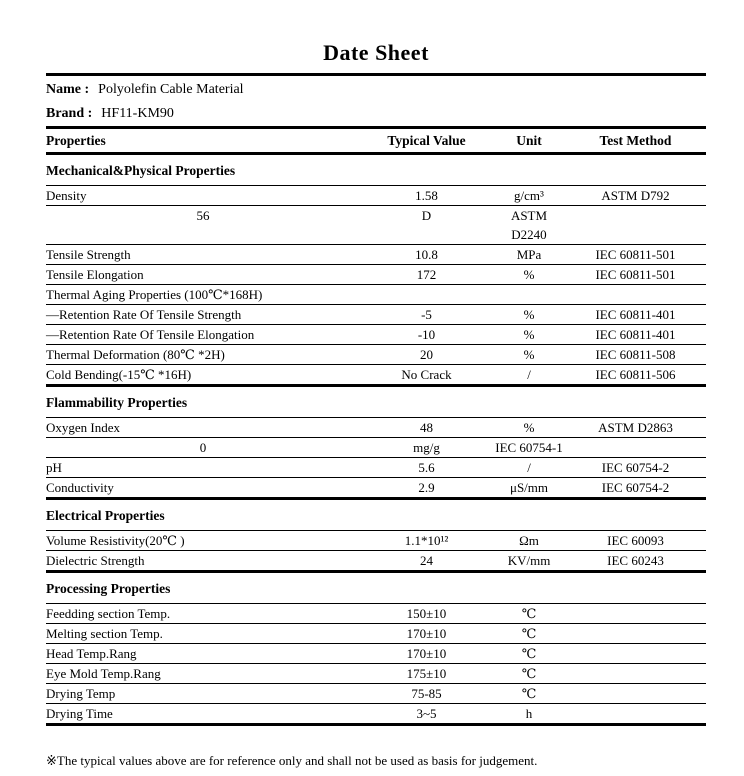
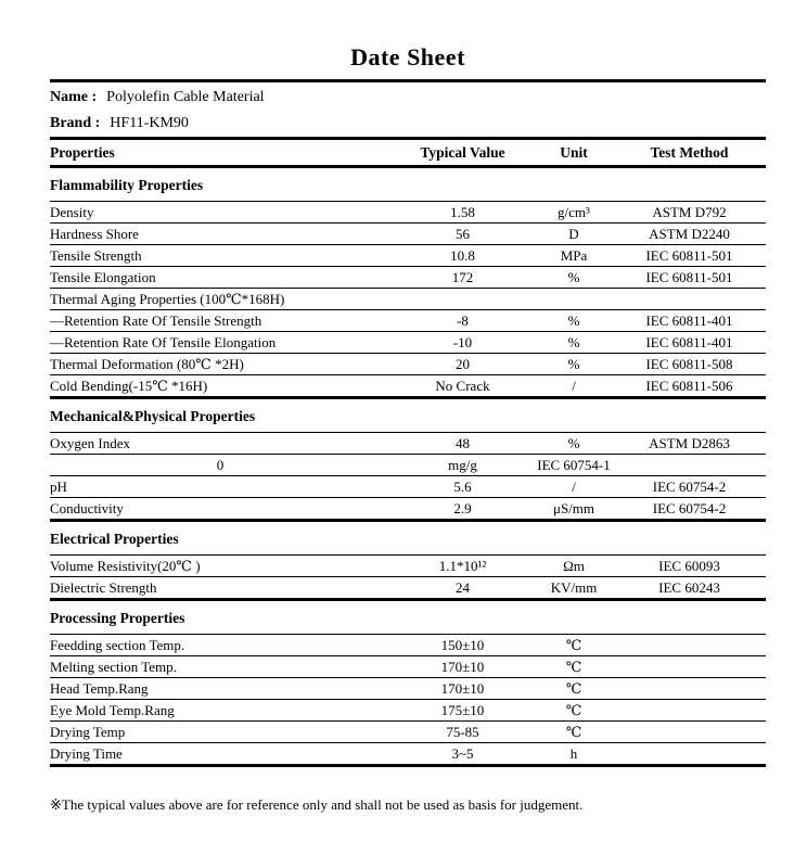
  Date Sheet
  Name : Polyolefin Cable Material
  Brand : HF11-KM90
  Properties
  Typical Value
  Unit
  Test Method
- Mechanical&Physical Properties
+ Flammability Properties
  Density
  1.58
  g/cm³
  ASTM D792
+ Hardness Shore
  56
  D
  ASTM D2240
  Tensile Strength
  10.8
  MPa
  IEC 60811-501
  Tensile Elongation
  172
  %
  IEC 60811-501
  Thermal Aging Properties (100℃*168H)
  —Retention Rate Of Tensile Strength
- -5
+ -8
  %
  IEC 60811-401
  —Retention Rate Of Tensile Elongation
  -10
  %
  IEC 60811-401
  Thermal Deformation (80℃ *2H)
  20
  %
  IEC 60811-508
  Cold Bending(-15℃ *16H)
  No Crack
  /
  IEC 60811-506
- Flammability Properties
+ Mechanical&Physical Properties
  Oxygen Index
  48
  %
  ASTM D2863
  0
  mg/g
  IEC 60754-1
  pH
  5.6
  /
  IEC 60754-2
  Conductivity
  2.9
  μS/mm
  IEC 60754-2
  Electrical Properties
  Volume Resistivity(20℃ )
  1.1*10¹²
  Ωm
  IEC 60093
  Dielectric Strength
  24
  KV/mm
  IEC 60243
  Processing Properties
  Feedding section Temp.
  150±10
  ℃
  Melting section Temp.
  170±10
  ℃
  Head Temp.Rang
  170±10
  ℃
  Eye Mold Temp.Rang
  175±10
  ℃
  Drying Temp
  75-85
  ℃
  Drying Time
  3~5
  h
  ※The typical values above are for reference only and shall not be used as basis for judgement.
